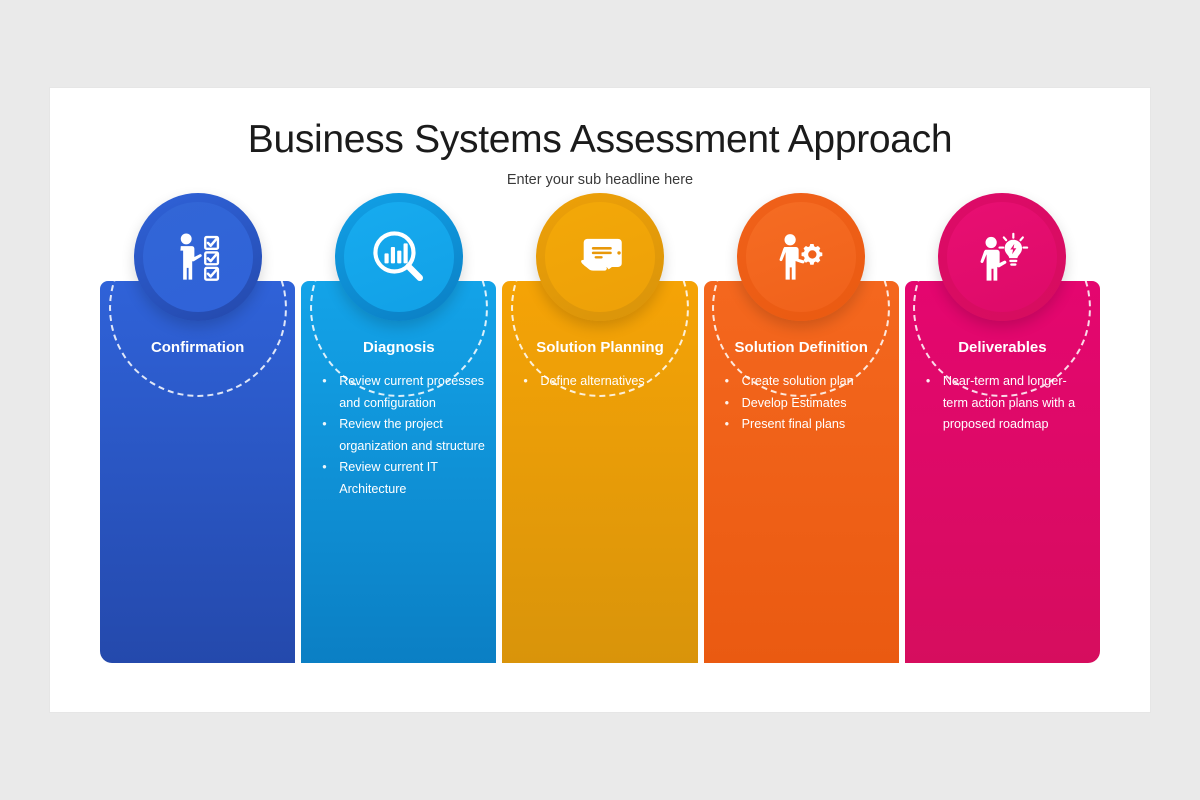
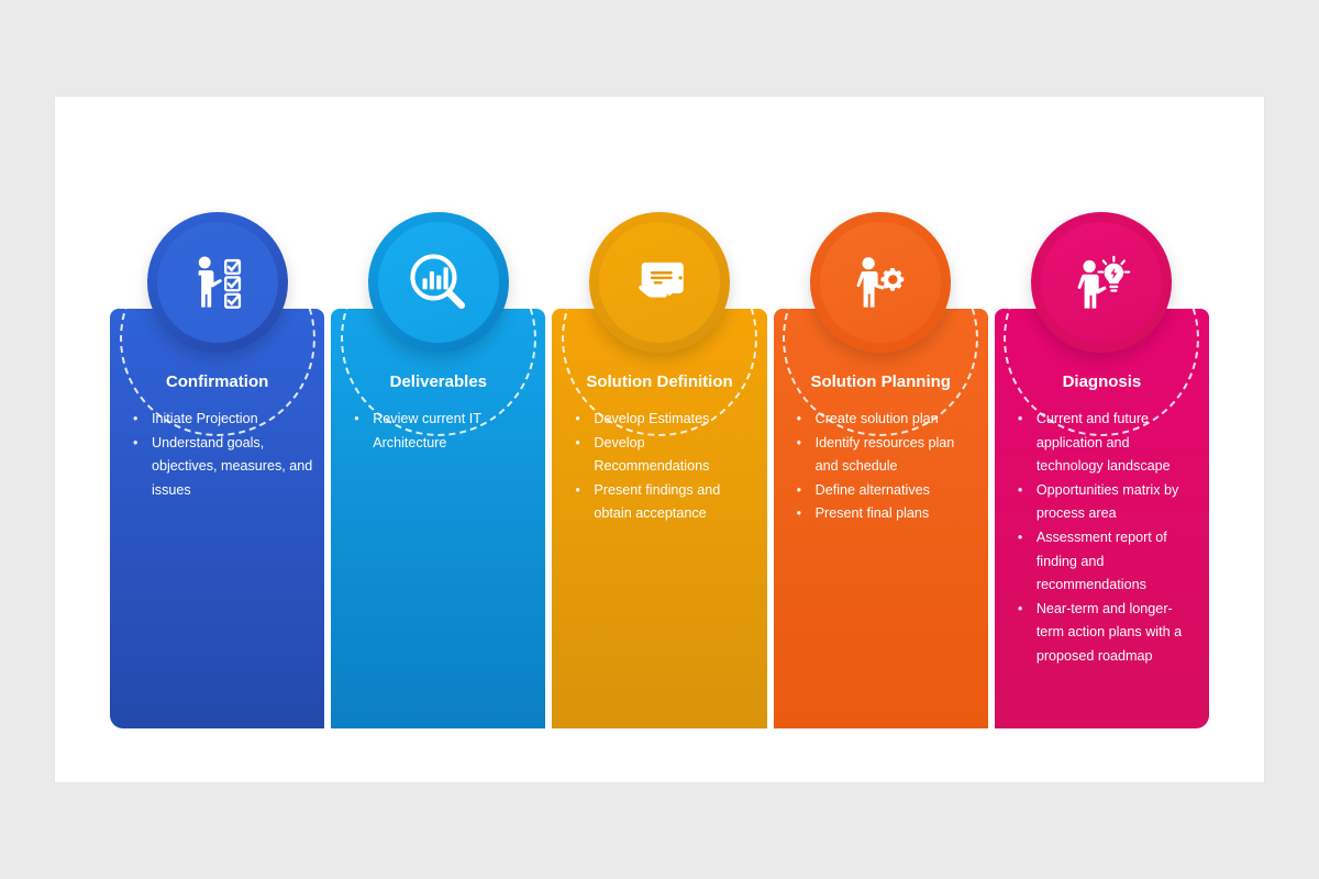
- Business Systems Assessment Approach
- Enter your sub headline here
  Confirmation
+ Initiate Projection
+ Understand goals, objectives, measures, and issues
- Diagnosis
+ Deliverables
- Review current processes and configuration
- Review the project organization and structure
  Review current IT Architecture
- Solution Planning
+ Solution Definition
- Define alternatives
+ Develop Estimates
+ Develop Recommendations
+ Present findings and obtain acceptance
- Solution Definition
+ Solution Planning
  Create solution plan
+ Identify resources plan and schedule
- Develop Estimates
+ Define alternatives
  Present final plans
- Deliverables
+ Diagnosis
+ Current and future application and technology landscape
+ Opportunities matrix by process area
+ Assessment report of finding and recommendations
  Near-term and longer-term action plans with a proposed roadmap
